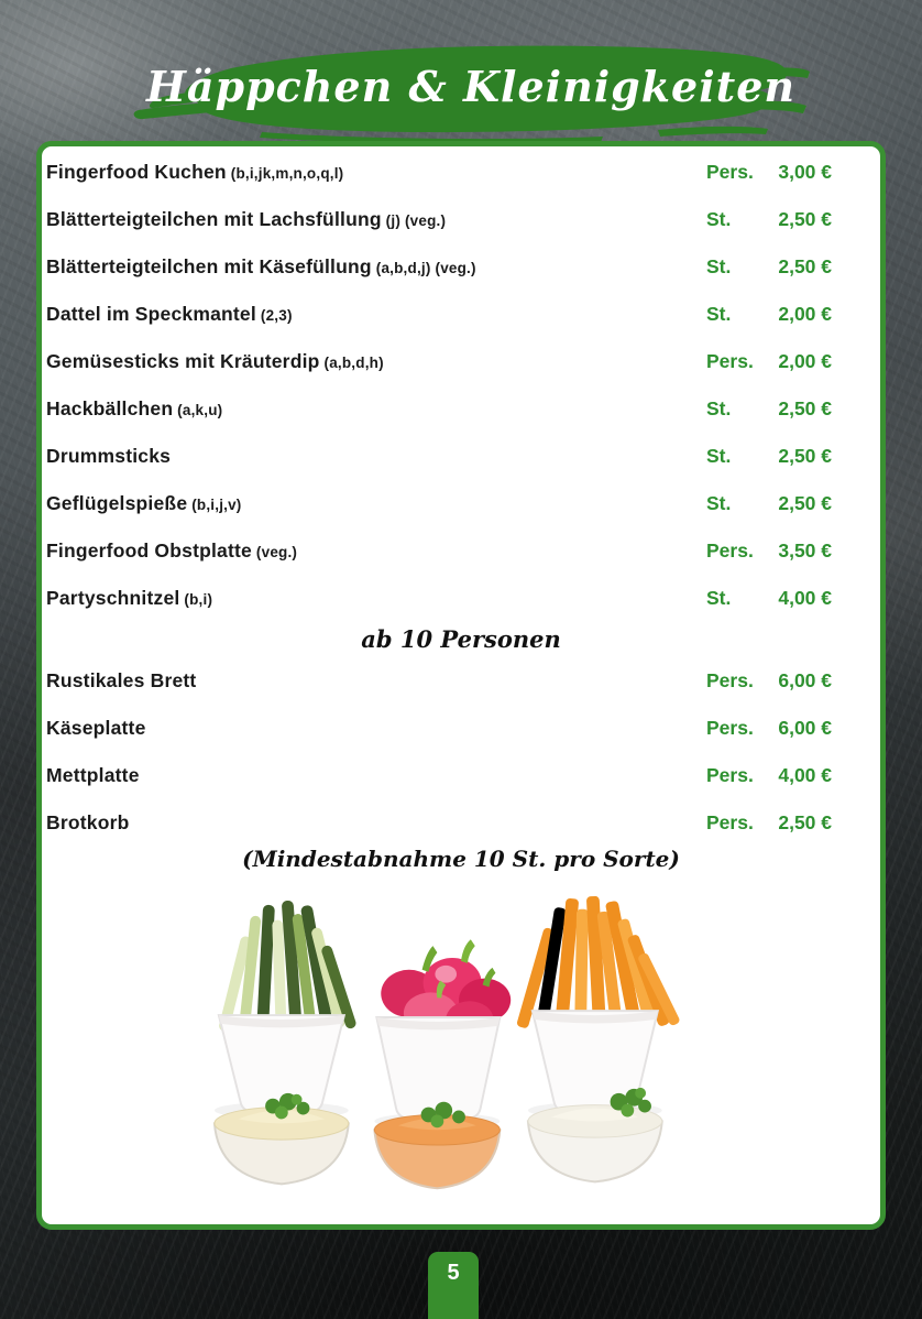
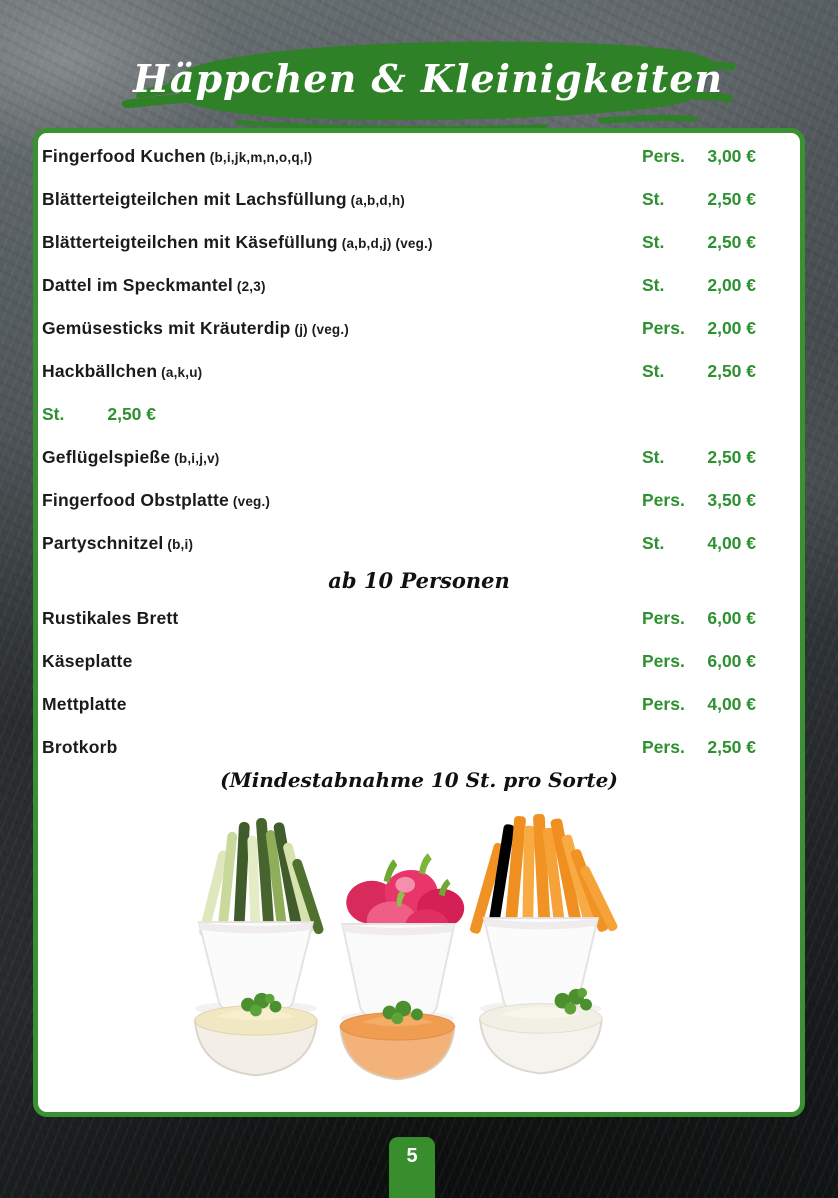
  Häppchen & Kleinigkeiten
  Fingerfood Kuchen (b,i,jk,m,n,o,q,l)
  Pers.
  3,00 €
- Blätterteigteilchen mit Lachsfüllung (j) (veg.)
+ Blätterteigteilchen mit Lachsfüllung (a,b,d,h)
  St.
  2,50 €
  Blätterteigteilchen mit Käsefüllung (a,b,d,j) (veg.)
  St.
  2,50 €
  Dattel im Speckmantel (2,3)
  St.
  2,00 €
- Gemüsesticks mit Kräuterdip (a,b,d,h)
+ Gemüsesticks mit Kräuterdip (j) (veg.)
  Pers.
  2,00 €
  Hackbällchen (a,k,u)
  St.
  2,50 €
- Drummsticks
  St.
  2,50 €
  Geflügelspieße (b,i,j,v)
  St.
  2,50 €
  Fingerfood Obstplatte (veg.)
  Pers.
  3,50 €
  Partyschnitzel (b,i)
  St.
  4,00 €
  ab 10 Personen
  Rustikales Brett
  Pers.
  6,00 €
  Käseplatte
  Pers.
  6,00 €
  Mettplatte
  Pers.
  4,00 €
  Brotkorb
  Pers.
  2,50 €
  (Mindestabnahme 10 St. pro Sorte)
  5
